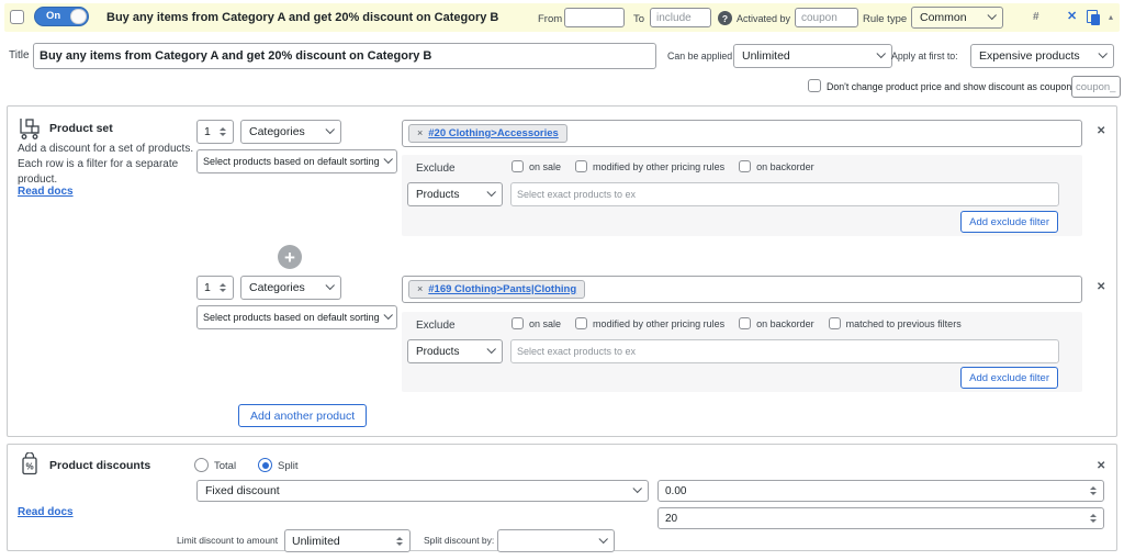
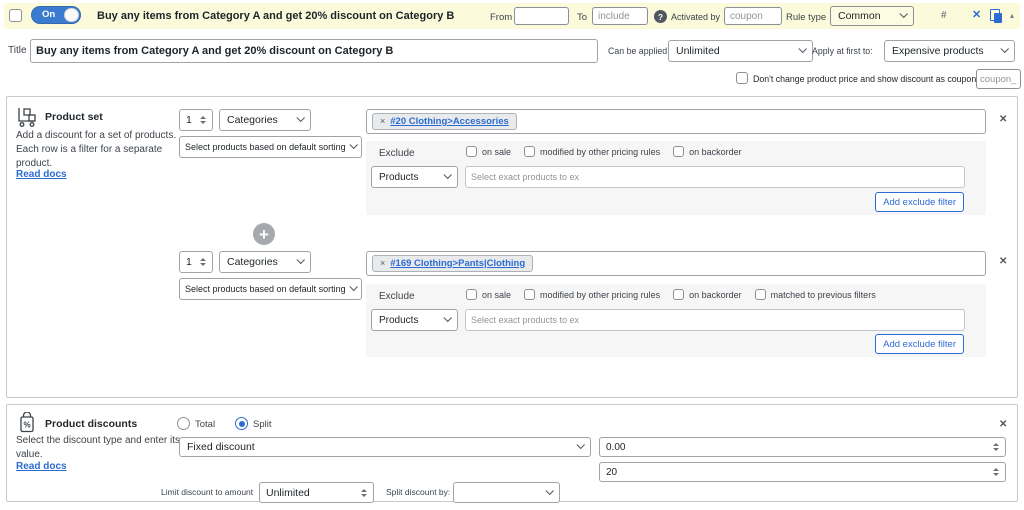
  On
  Buy any items from Category A and get 20% discount on Category B
  From
  To
  include
  ?
  Activated by
  coupon
  Rule type
  Common
  #
  ✕
  ▴
  Title
  Buy any items from Category A and get 20% discount on Category B
  Can be applied
  Unlimited
  Apply at first to:
  Expensive products
  Don't change product price and show discount as coupon
  Product set
  Add a discount for a set of products. Each row is a filter for a separate product.
  Read docs
  1
  Categories
  Select products based on default sorting
  ×
  #20 Clothing>Accessories
  ✕
  Exclude
  on sale
  modified by other pricing rules
  on backorder
  Products
  Select exact products to ex
  Add exclude filter
  +
  1
  Categories
  Select products based on default sorting
  ×
  #169 Clothing>Pants|Clothing
  ✕
  Exclude
  on sale
  modified by other pricing rules
  on backorder
  matched to previous filters
  Products
  Select exact products to ex
  Add exclude filter
- Add another product
  %
  Product discounts
+ Select the discount type and enter its value.
  Read docs
  Total
  Split
  ✕
  Fixed discount
  0.00
  20
  Limit discount to amount
  Unlimited
  Split discount by:
